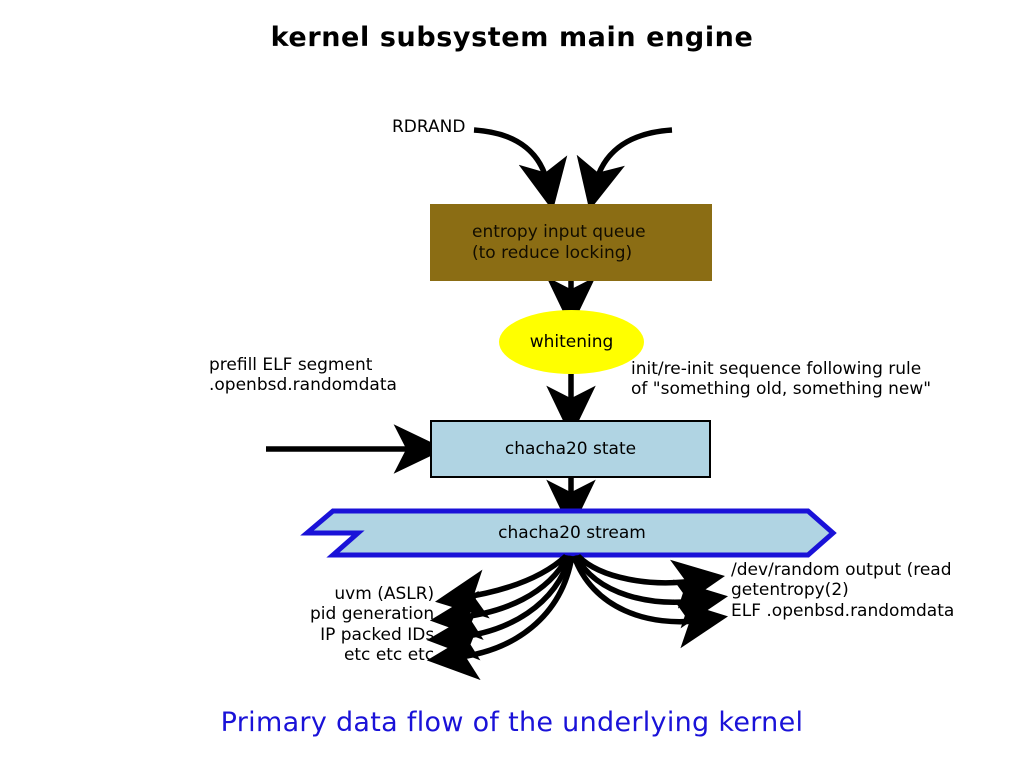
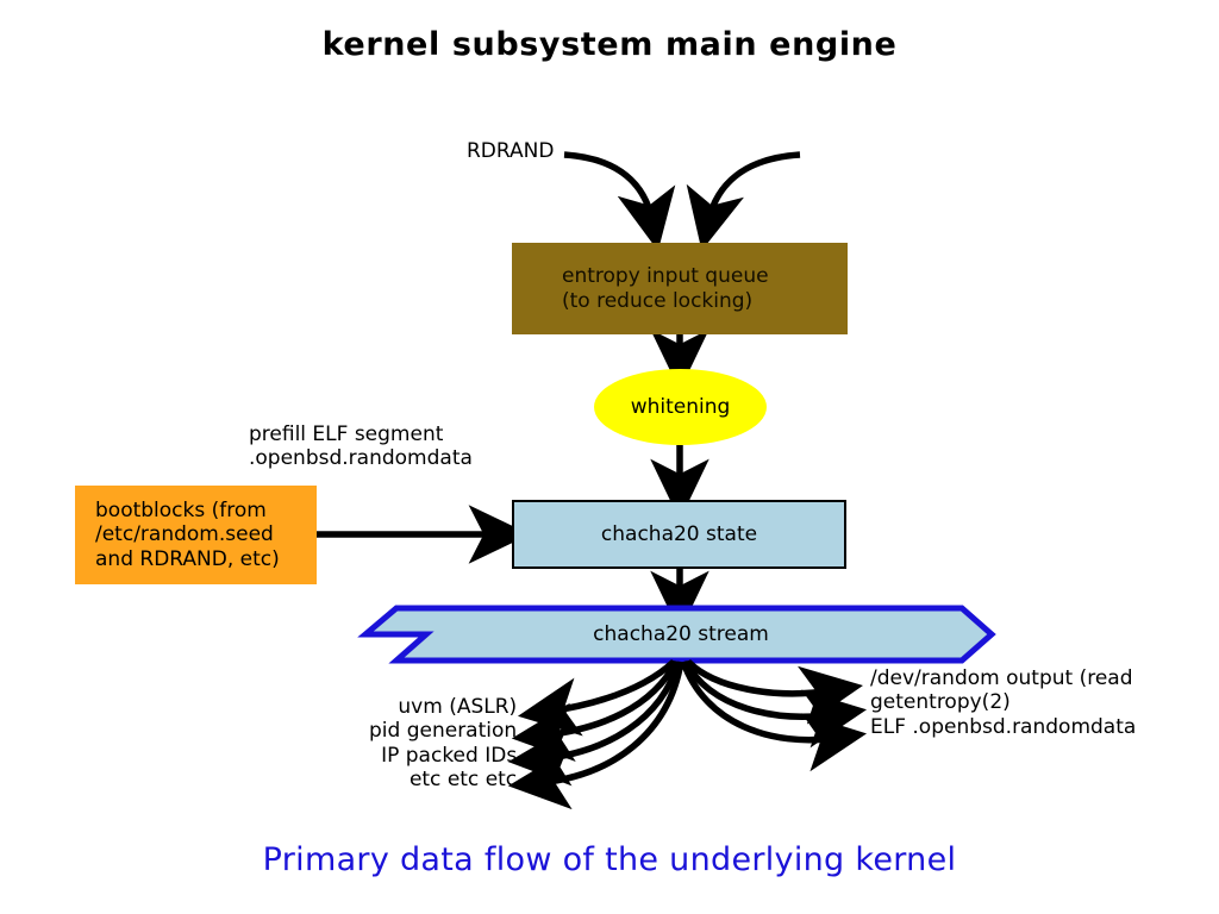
  kernel subsystem main engine
  RDRAND
  entropy input queue
  (to reduce locking)
  whitening
+ bootblocks (from
+ /etc/random.seed
+ and RDRAND, etc)
  chacha20 state
  chacha20 stream
  prefill ELF segment
  .openbsd.randomdata
- init/re-init sequence following rule
- of "something old, something new"
  uvm (ASLR)
  pid generation
  IP packed IDs
  etc etc etc
  /dev/random output (read
  getentropy(2)
  ELF .openbsd.randomdata
  Primary data flow of the underlying kernel
